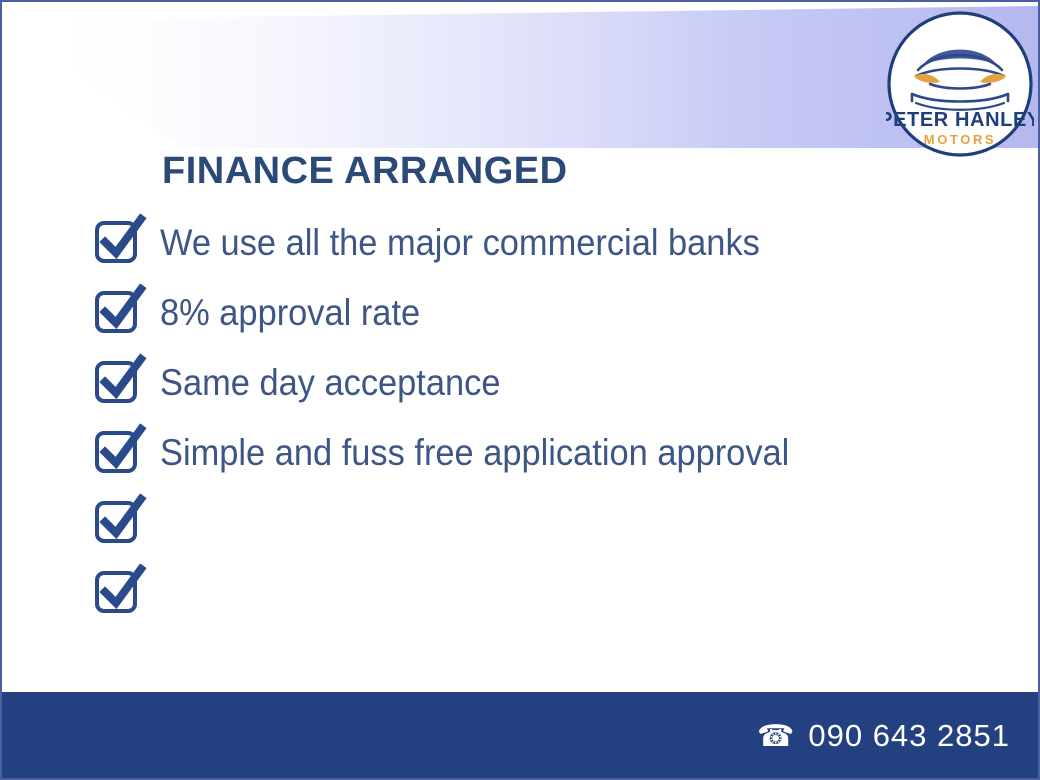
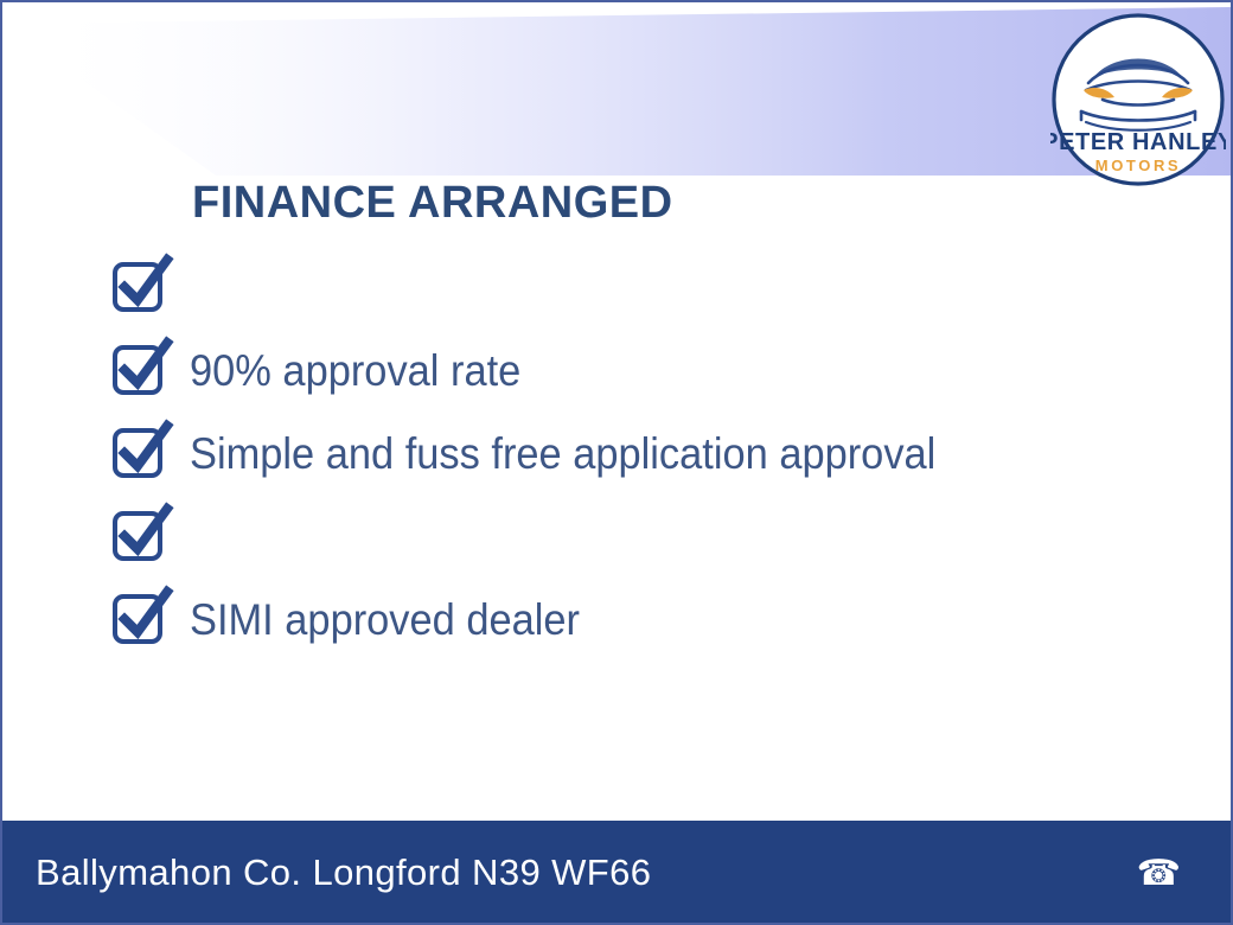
  PETER HANLEY
  MOTORS
  FINANCE ARRANGED
- We use all the major commercial banks
- 8% approval rate
+ 90% approval rate
- Same day acceptance
  Simple and fuss free application approval
+ SIMI approved dealer
+ Ballymahon Co. Longford N39 WF66
  ☎
- 090 643 2851
